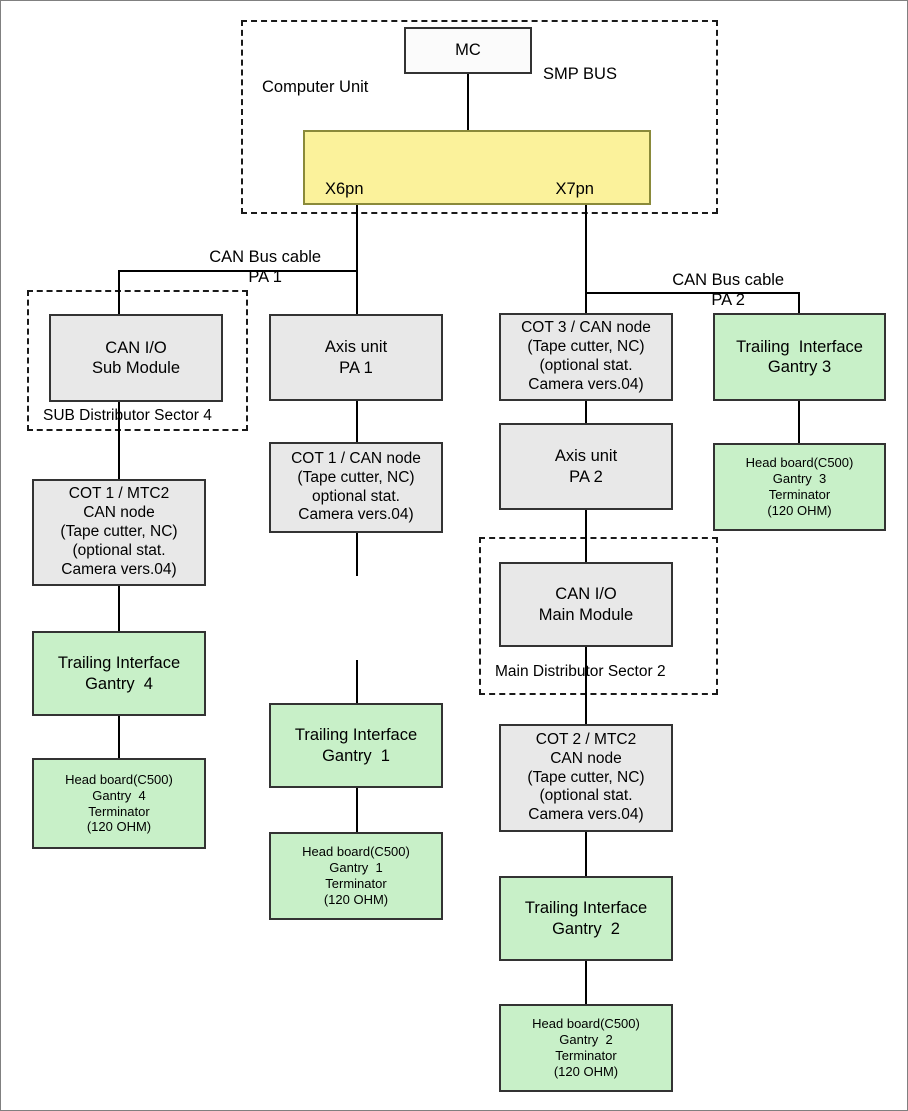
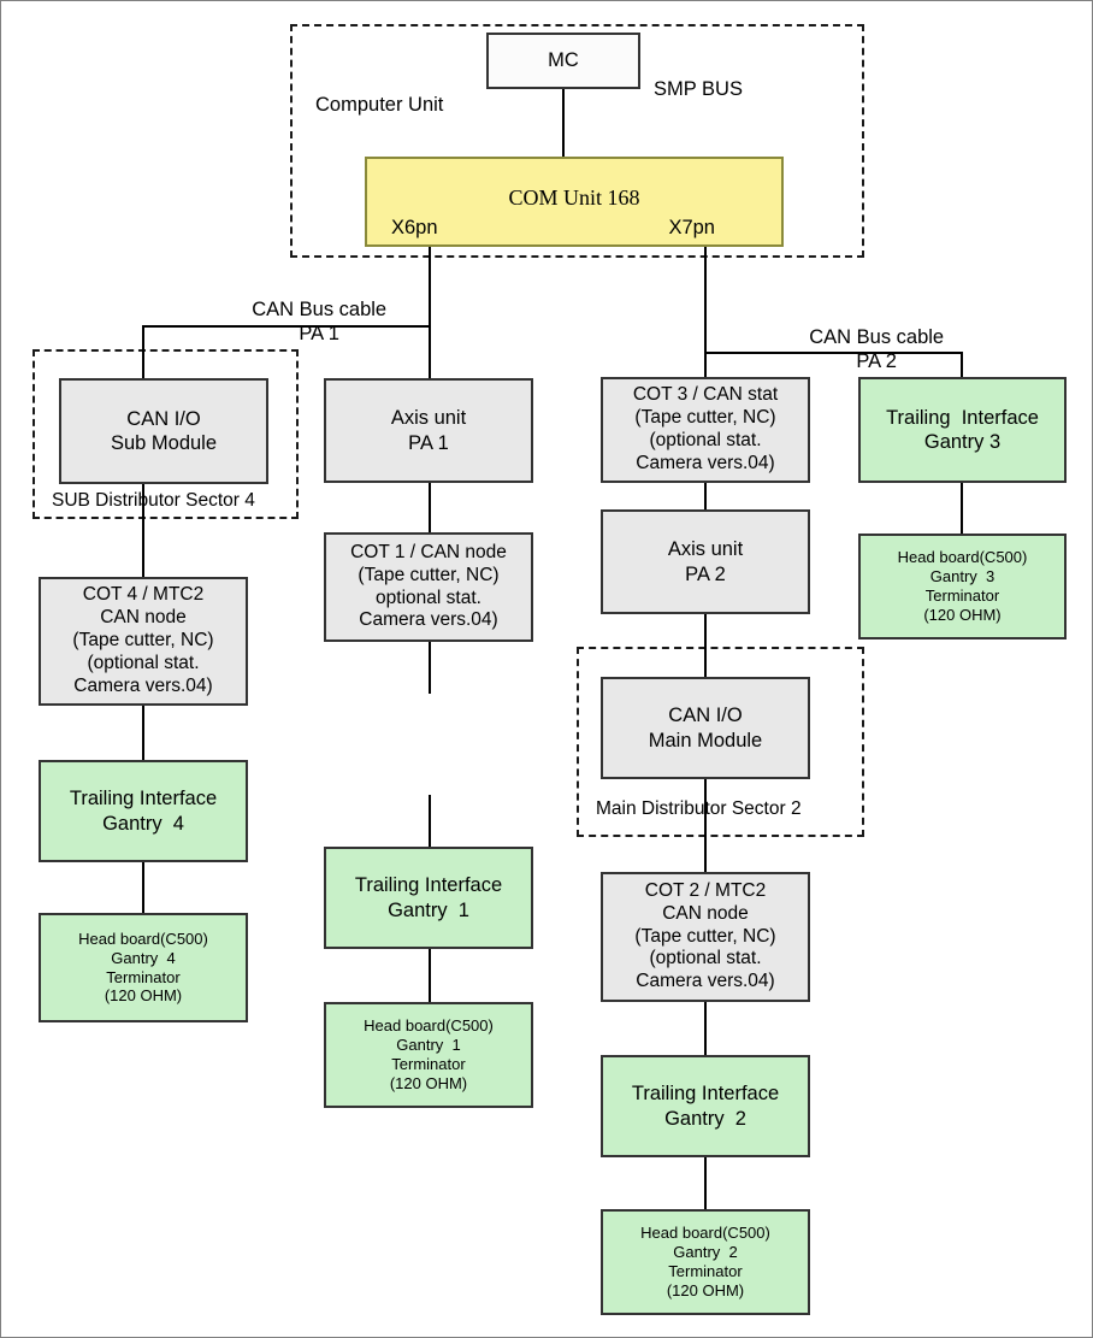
  Computer Unit
  SMP BUS
  MC
+ COM Unit 168
  X6pn
  X7pn
  CAN Bus cable PA 1
  CAN Bus cable PA 2
  CAN I/O
  Sub Module
  SUB Distributor Sector 4
- COT 1 / MTC2
+ COT 4 / MTC2
  CAN node
  (Tape cutter, NC)
  (optional stat.
  Camera vers.04)
  Trailing Interface
  Gantry 4
  Head board(C500)
  Gantry 4
  Terminator
  (120 OHM)
  Axis unit
  PA 1
  COT 1 / CAN node
  (Tape cutter, NC)
  optional stat.
  Camera vers.04)
  Trailing Interface
  Gantry 1
  Head board(C500)
  Gantry 1
  Terminator
  (120 OHM)
- COT 3 / CAN node
+ COT 3 / CAN stat
  (Tape cutter, NC)
  (optional stat.
  Camera vers.04)
  Axis unit
  PA 2
  CAN I/O
  Main Module
  Main Distributor Sector 2
  COT 2 / MTC2
  CAN node
  (Tape cutter, NC)
  (optional stat.
  Camera vers.04)
  Trailing Interface
  Gantry 2
  Head board(C500)
  Gantry 2
  Terminator
  (120 OHM)
  Trailing Interface
  Gantry 3
  Head board(C500)
  Gantry 3
  Terminator
  (120 OHM)
